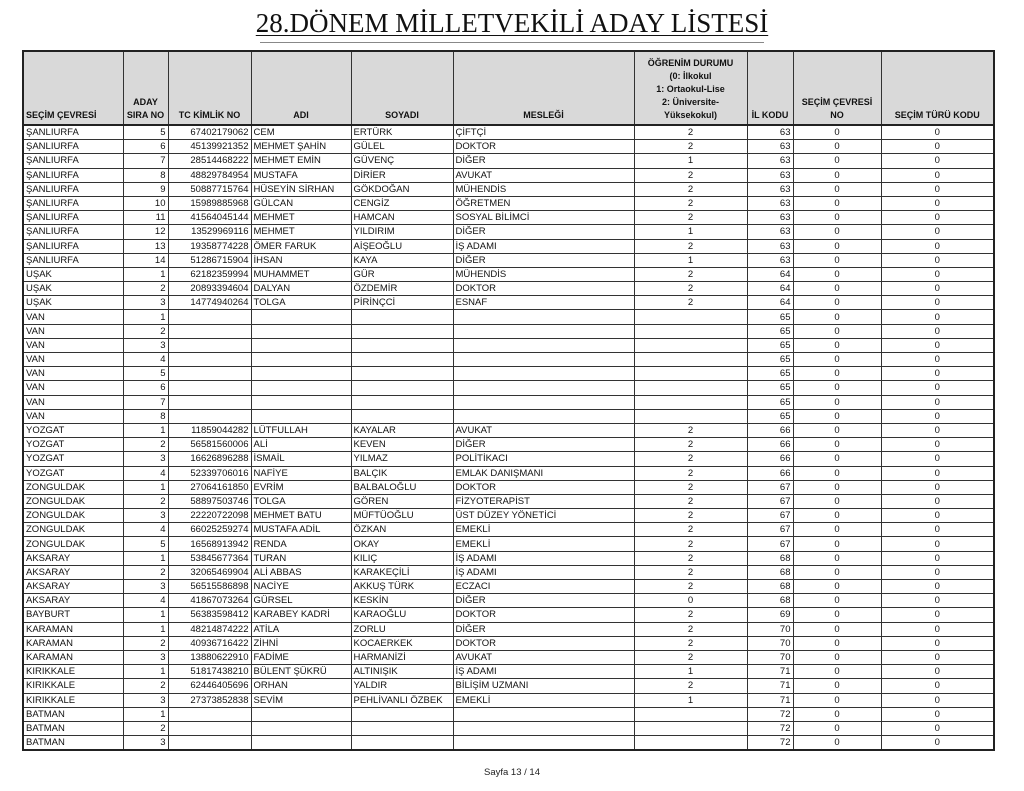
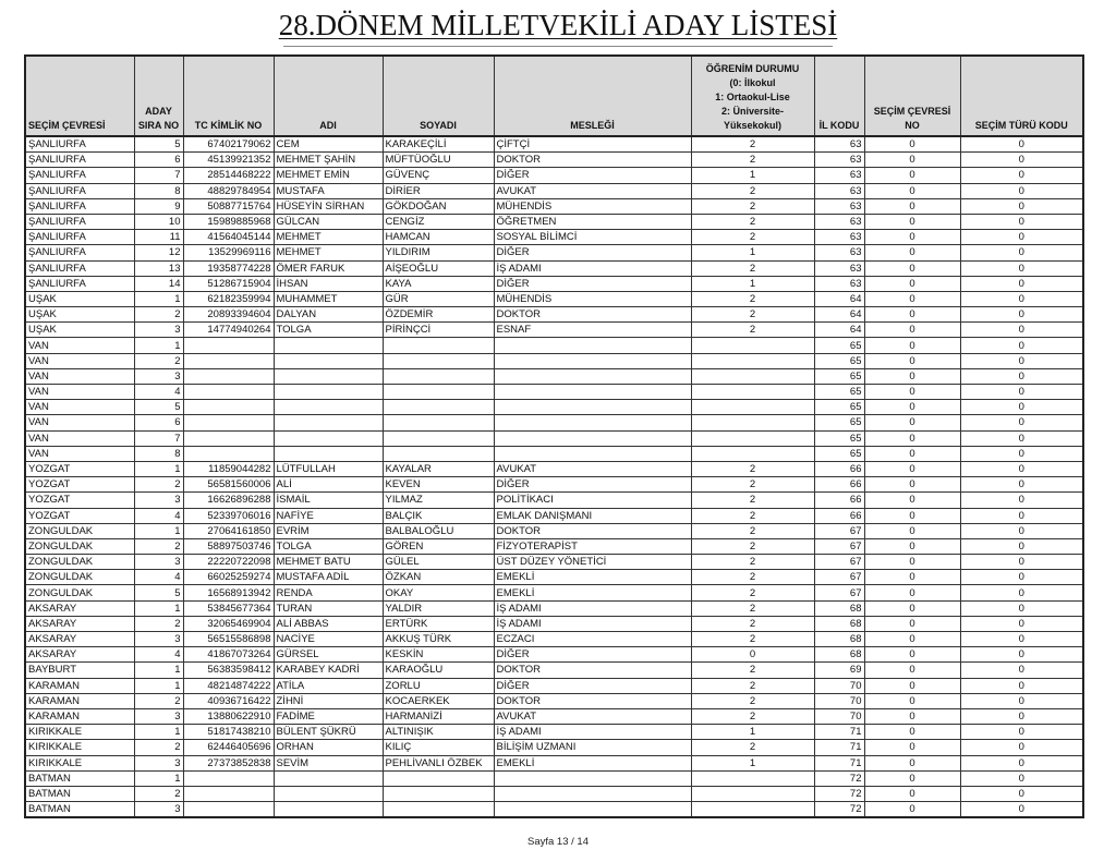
  28.DÖNEM MİLLETVEKİLİ ADAY LİSTESİ
  SEÇİM ÇEVRESİ	ADAYSIRA NO	TC KİMLİK NO	ADI	SOYADI	MESLEĞİ	ÖĞRENİM DURUMU (0: İlkokul 1: Ortaokul-Lise 2: Üniversite- Yüksekokul)	İL KODU	SEÇİM ÇEVRESİ NO	SEÇİM TÜRÜ KODU
- ŞANLIURFA	5	67402179062	CEM	ERTÜRK	ÇİFTÇİ	2	63	0	0
+ ŞANLIURFA	5	67402179062	CEM	KARAKEÇİLİ	ÇİFTÇİ	2	63	0	0
- ŞANLIURFA	6	45139921352	MEHMET ŞAHİN	GÜLEL	DOKTOR	2	63	0	0
+ ŞANLIURFA	6	45139921352	MEHMET ŞAHİN	MÜFTÜOĞLU	DOKTOR	2	63	0	0
  ŞANLIURFA	7	28514468222	MEHMET EMİN	GÜVENÇ	DİĞER	1	63	0	0
  ŞANLIURFA	8	48829784954	MUSTAFA	DİRİER	AVUKAT	2	63	0	0
  ŞANLIURFA	9	50887715764	HÜSEYİN SİRHAN	GÖKDOĞAN	MÜHENDİS	2	63	0	0
  ŞANLIURFA	10	15989885968	GÜLCAN	CENGİZ	ÖĞRETMEN	2	63	0	0
  ŞANLIURFA	11	41564045144	MEHMET	HAMCAN	SOSYAL BİLİMCİ	2	63	0	0
  ŞANLIURFA	12	13529969116	MEHMET	YILDIRIM	DİĞER	1	63	0	0
  ŞANLIURFA	13	19358774228	ÖMER FARUK	AİŞEOĞLU	İŞ ADAMI	2	63	0	0
  ŞANLIURFA	14	51286715904	İHSAN	KAYA	DİĞER	1	63	0	0
  UŞAK	1	62182359994	MUHAMMET	GÜR	MÜHENDİS	2	64	0	0
  UŞAK	2	20893394604	DALYAN	ÖZDEMİR	DOKTOR	2	64	0	0
  UŞAK	3	14774940264	TOLGA	PİRİNÇCİ	ESNAF	2	64	0	0
  VAN	1						65	0	0
  VAN	2						65	0	0
  VAN	3						65	0	0
  VAN	4						65	0	0
  VAN	5						65	0	0
  VAN	6						65	0	0
  VAN	7						65	0	0
  VAN	8						65	0	0
  YOZGAT	1	11859044282	LÜTFULLAH	KAYALAR	AVUKAT	2	66	0	0
  YOZGAT	2	56581560006	ALİ	KEVEN	DİĞER	2	66	0	0
  YOZGAT	3	16626896288	İSMAİL	YILMAZ	POLİTİKACI	2	66	0	0
  YOZGAT	4	52339706016	NAFİYE	BALÇIK	EMLAK DANIŞMANI	2	66	0	0
  ZONGULDAK	1	27064161850	EVRİM	BALBALOĞLU	DOKTOR	2	67	0	0
  ZONGULDAK	2	58897503746	TOLGA	GÖREN	FİZYOTERAPİST	2	67	0	0
- ZONGULDAK	3	22220722098	MEHMET BATU	MÜFTÜOĞLU	ÜST DÜZEY YÖNETİCİ	2	67	0	0
+ ZONGULDAK	3	22220722098	MEHMET BATU	GÜLEL	ÜST DÜZEY YÖNETİCİ	2	67	0	0
  ZONGULDAK	4	66025259274	MUSTAFA ADİL	ÖZKAN	EMEKLİ	2	67	0	0
  ZONGULDAK	5	16568913942	RENDA	OKAY	EMEKLİ	2	67	0	0
- AKSARAY	1	53845677364	TURAN	KILIÇ	İŞ ADAMI	2	68	0	0
+ AKSARAY	1	53845677364	TURAN	YALDIR	İŞ ADAMI	2	68	0	0
- AKSARAY	2	32065469904	ALİ ABBAS	KARAKEÇİLİ	İŞ ADAMI	2	68	0	0
+ AKSARAY	2	32065469904	ALİ ABBAS	ERTÜRK	İŞ ADAMI	2	68	0	0
  AKSARAY	3	56515586898	NACİYE	AKKUŞ TÜRK	ECZACI	2	68	0	0
  AKSARAY	4	41867073264	GÜRSEL	KESKİN	DİĞER	0	68	0	0
  BAYBURT	1	56383598412	KARABEY KADRİ	KARAOĞLU	DOKTOR	2	69	0	0
  KARAMAN	1	48214874222	ATİLA	ZORLU	DİĞER	2	70	0	0
  KARAMAN	2	40936716422	ZİHNİ	KOCAERKEK	DOKTOR	2	70	0	0
  KARAMAN	3	13880622910	FADİME	HARMANİZİ	AVUKAT	2	70	0	0
  KIRIKKALE	1	51817438210	BÜLENT ŞÜKRÜ	ALTINIŞIK	İŞ ADAMI	1	71	0	0
- KIRIKKALE	2	62446405696	ORHAN	YALDIR	BİLİŞİM UZMANI	2	71	0	0
+ KIRIKKALE	2	62446405696	ORHAN	KILIÇ	BİLİŞİM UZMANI	2	71	0	0
  KIRIKKALE	3	27373852838	SEVİM	PEHLİVANLI ÖZBEK	EMEKLİ	1	71	0	0
  BATMAN	1						72	0	0
  BATMAN	2						72	0	0
  BATMAN	3						72	0	0
  Sayfa 13 / 14
